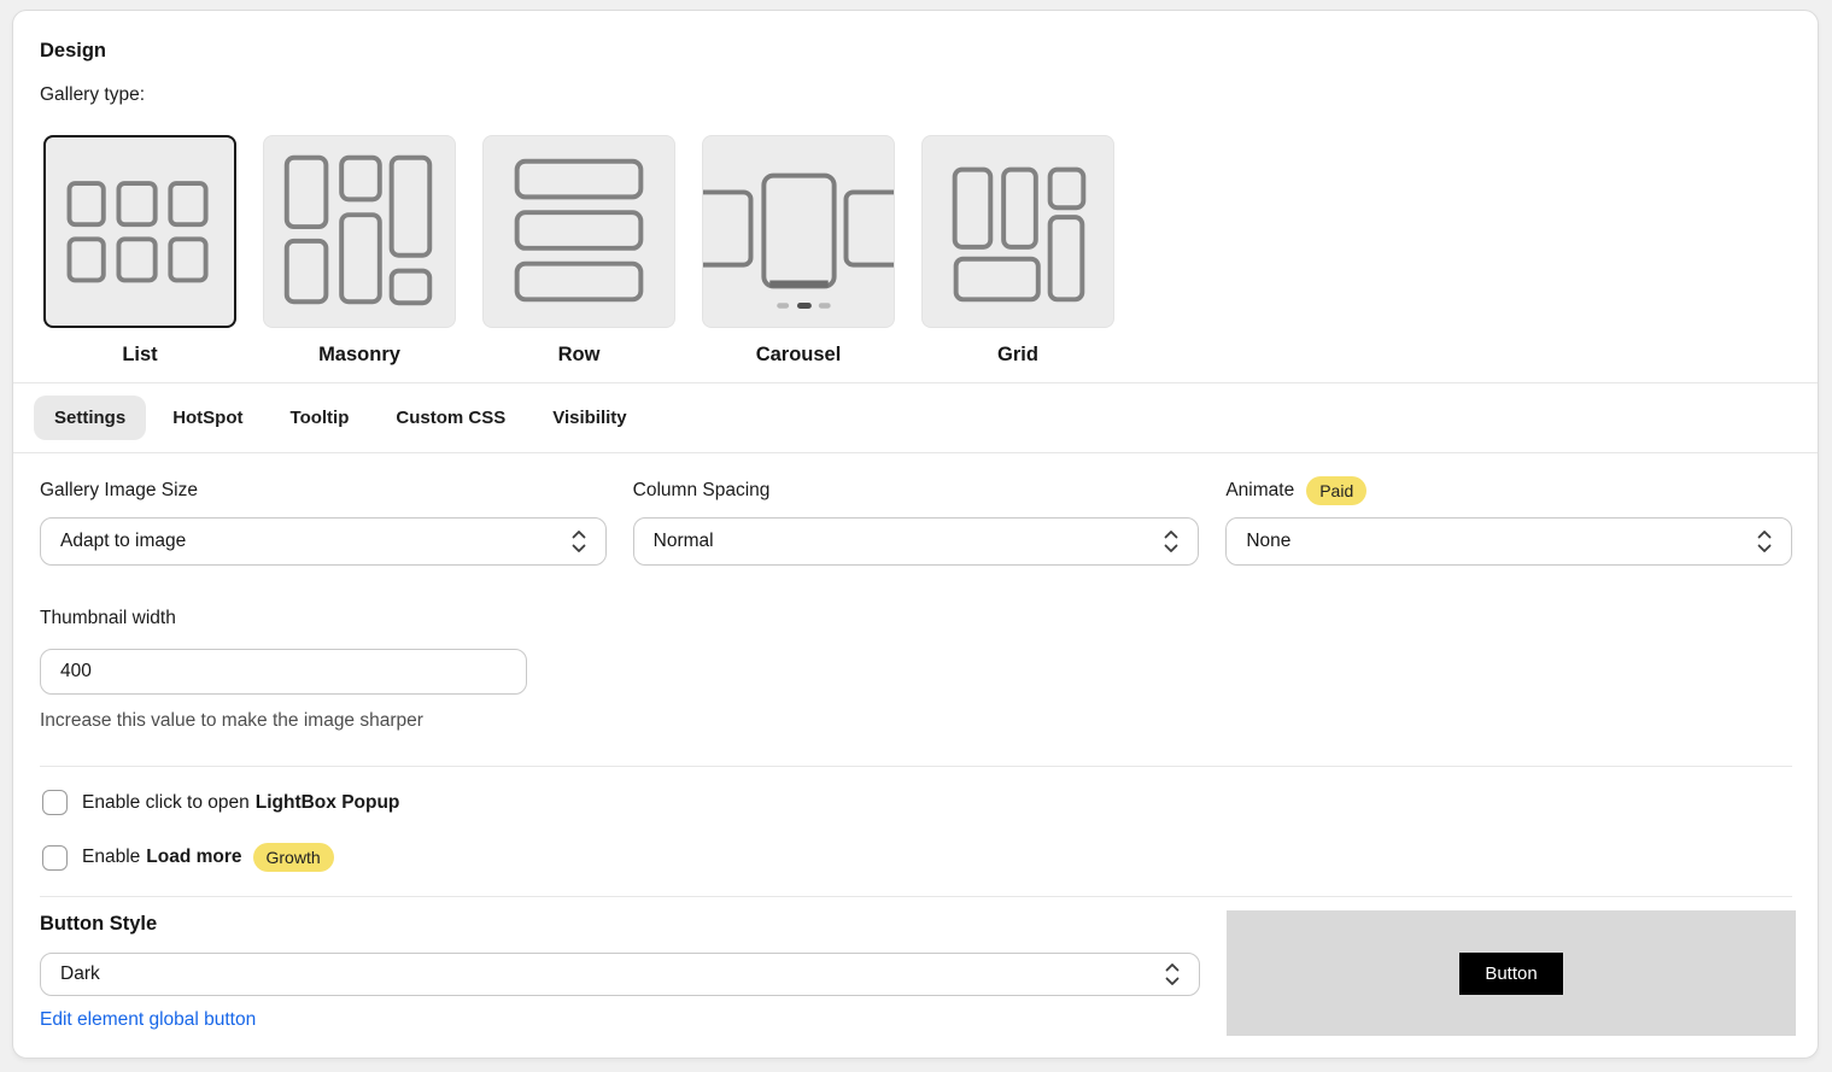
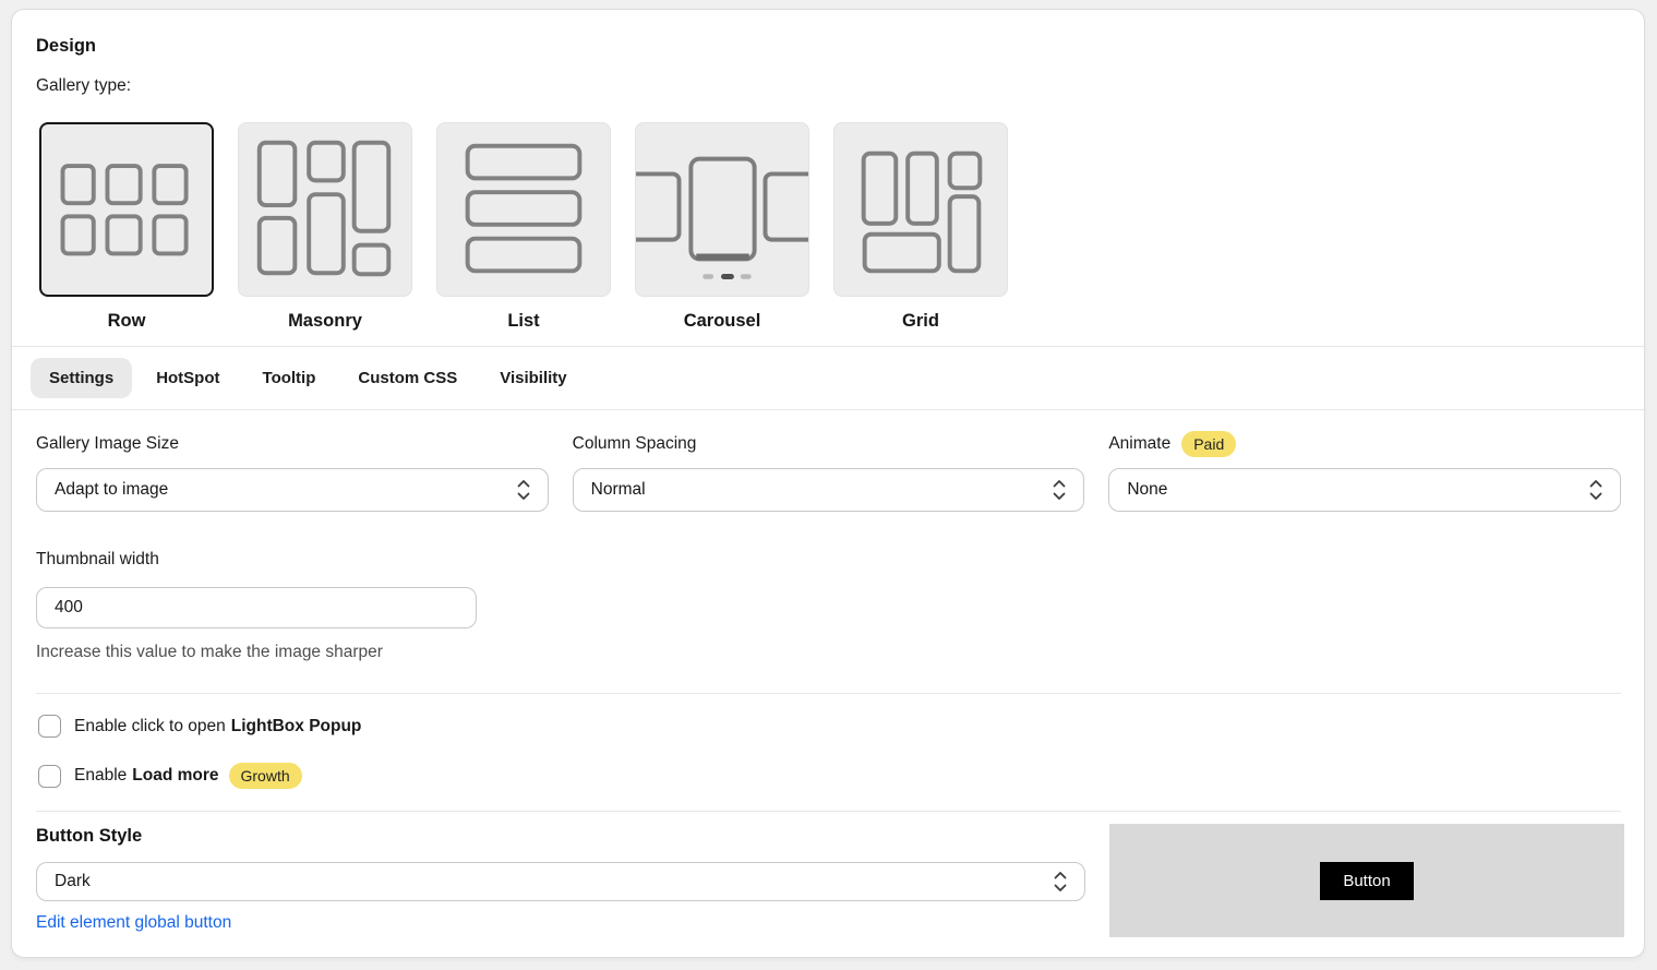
  Design
  Gallery type:
- List
+ Row
  Masonry
- Row
+ List
  Carousel
  Grid
  Settings
  HotSpot
  Tooltip
  Custom CSS
  Visibility
  Gallery Image Size
  Adapt to image
  Column Spacing
  Normal
  Animate
  Paid
  None
  Thumbnail width
  400
  Increase this value to make the image sharper
  Enable click to open
  LightBox Popup
  Enable
  Load more
  Growth
  Button Style
  Dark
  Edit element global button
  Button
